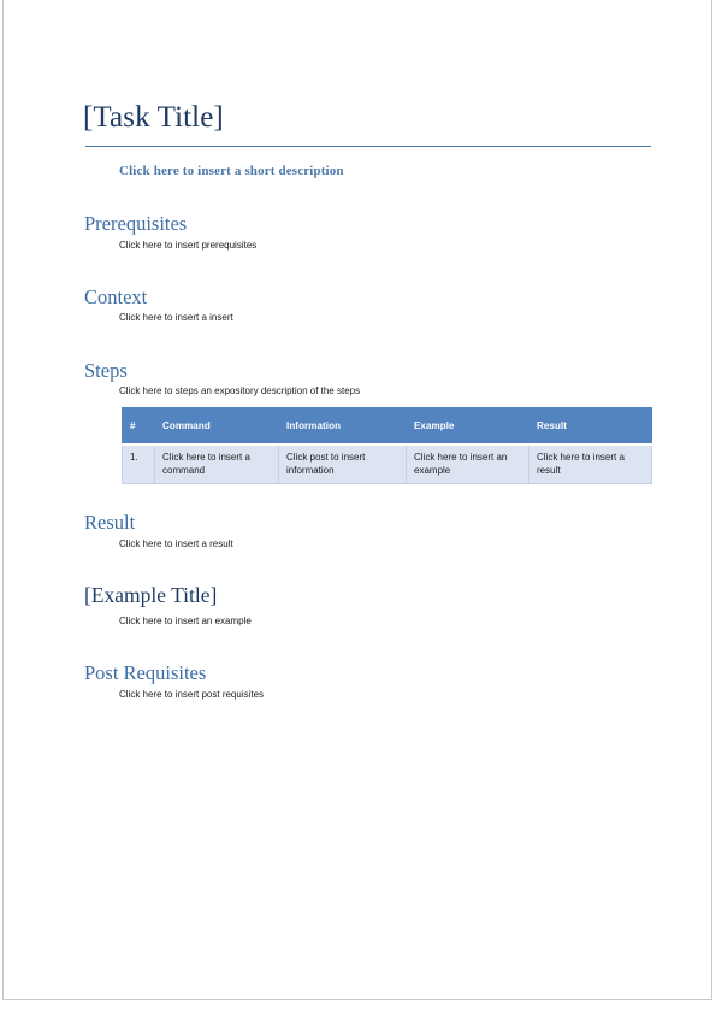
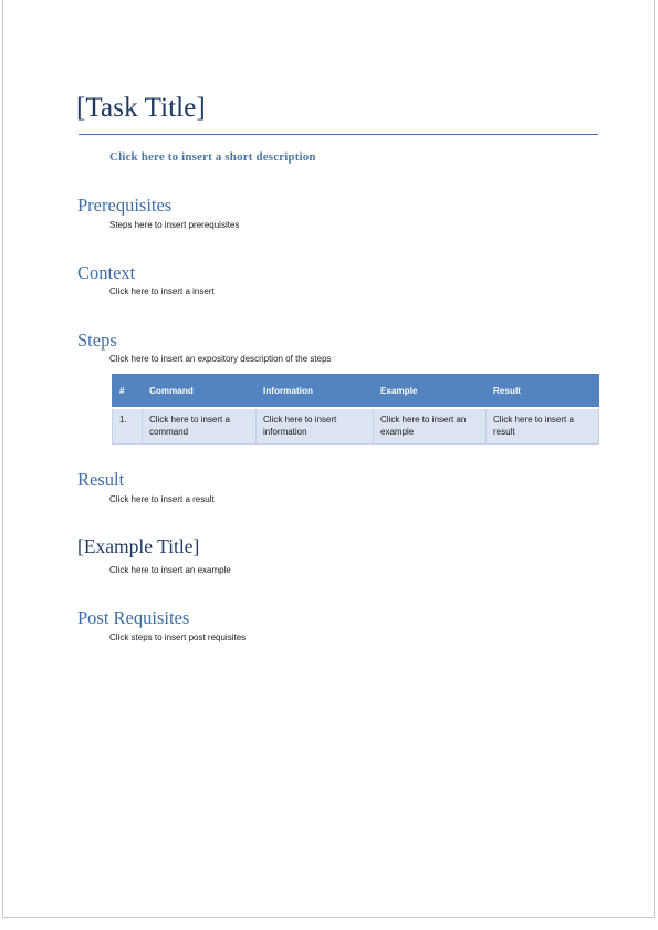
  [Task Title]
  Click here to insert a short description
  Prerequisites
- Click here to insert prerequisites
+ Steps here to insert prerequisites
  Context
  Click here to insert a insert
  Steps
- Click here to steps an expository description of the steps
+ Click here to insert an expository description of the steps
  #	Command	Information	Example	Result
- 1.	Click here to insert a command	Click post to insert information	Click here to insert an example	Click here to insert a result
+ 1.	Click here to insert a command	Click here to insert information	Click here to insert an example	Click here to insert a result
  Result
  Click here to insert a result
  [Example Title]
  Click here to insert an example
  Post Requisites
- Click here to insert post requisites
+ Click steps to insert post requisites
